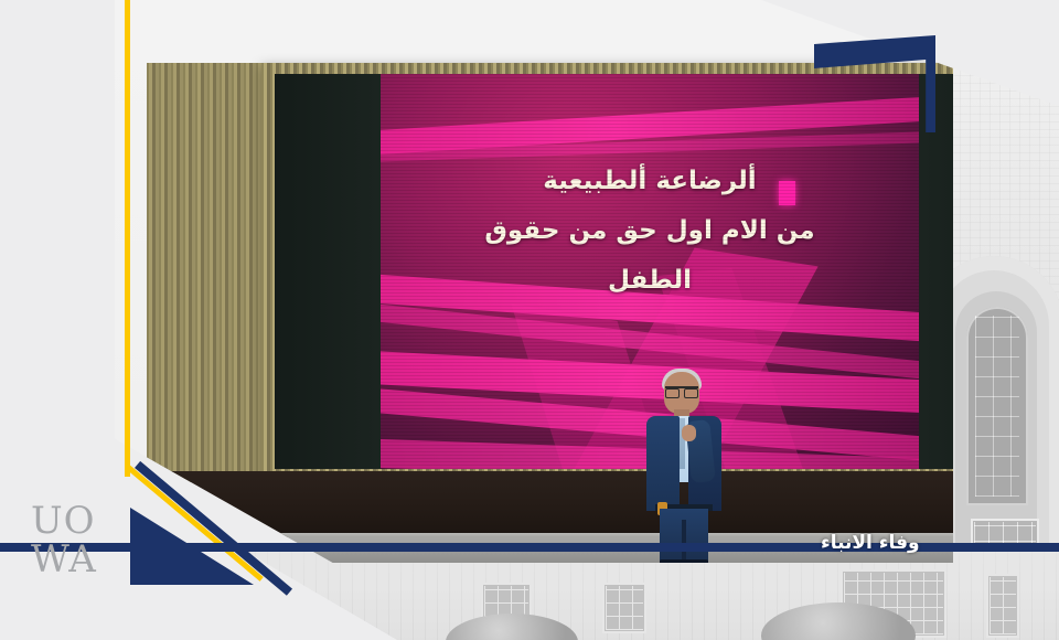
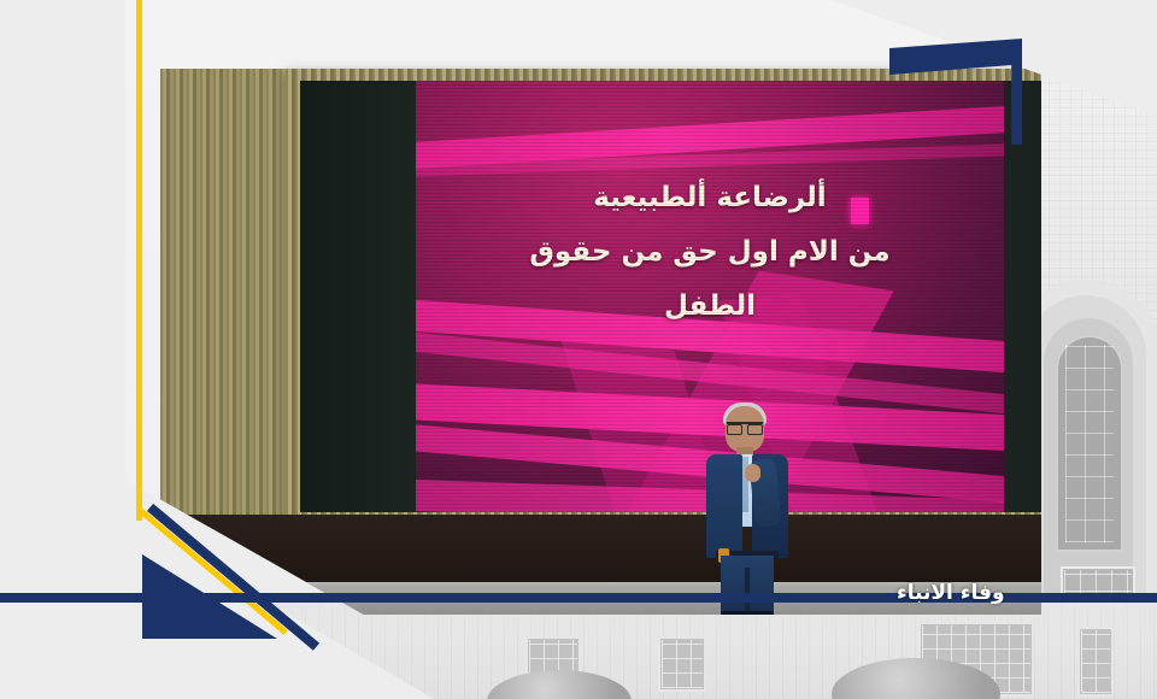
- UO
- WA
  وفاء الانباء
